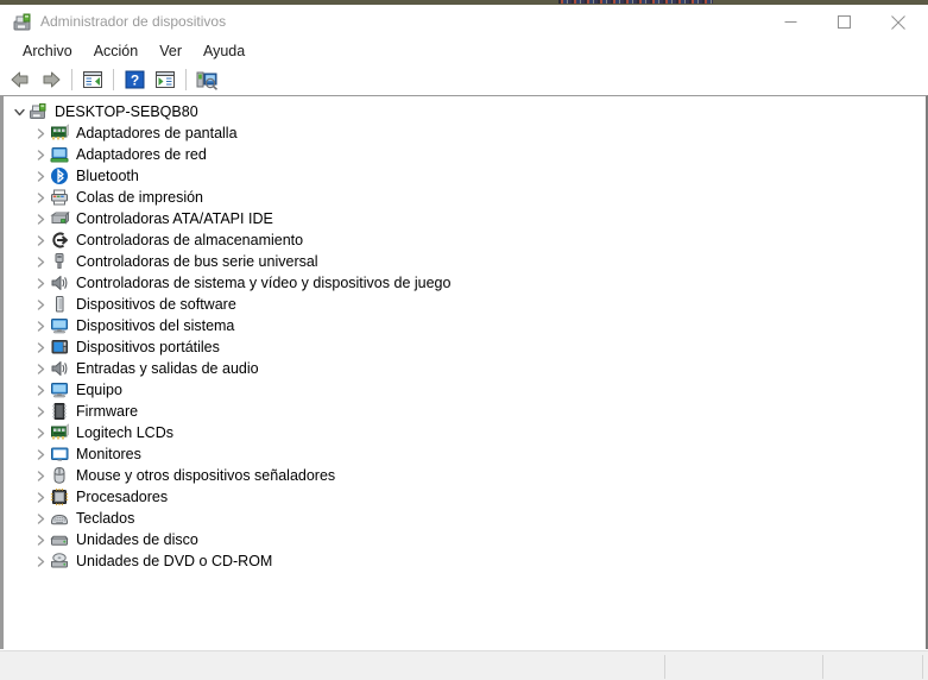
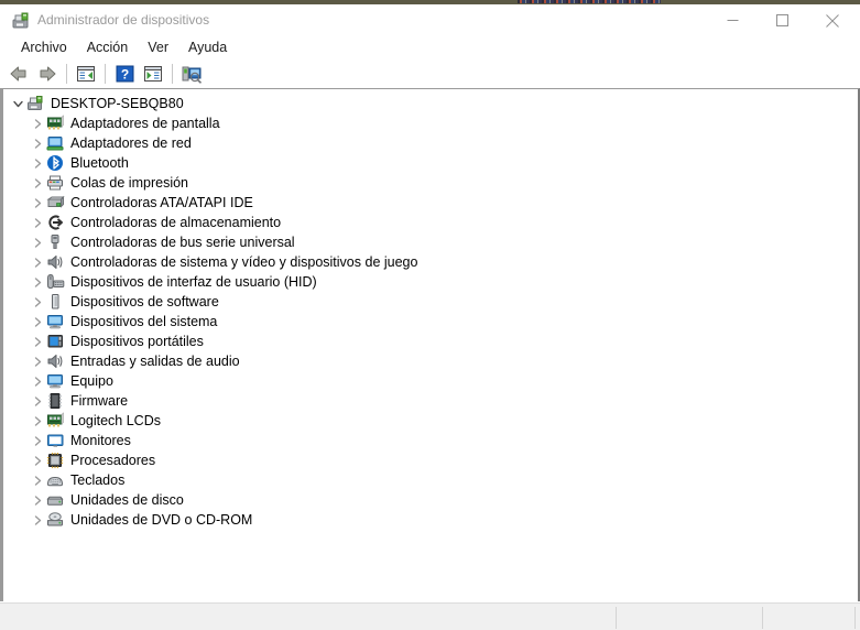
  Administrador de dispositivos
  Archivo
  Acción
  Ver
  Ayuda
  ?
  DESKTOP-SEBQB80
  Adaptadores de pantalla
  Adaptadores de red
  Bluetooth
  Colas de impresión
  Controladoras ATA/ATAPI IDE
  Controladoras de almacenamiento
  Controladoras de bus serie universal
  Controladoras de sistema y vídeo y dispositivos de juego
+ Dispositivos de interfaz de usuario (HID)
  Dispositivos de software
  Dispositivos del sistema
  Dispositivos portátiles
  Entradas y salidas de audio
  Equipo
  Firmware
  Logitech LCDs
  Monitores
- Mouse y otros dispositivos señaladores
  Procesadores
  Teclados
  Unidades de disco
  Unidades de DVD o CD-ROM
